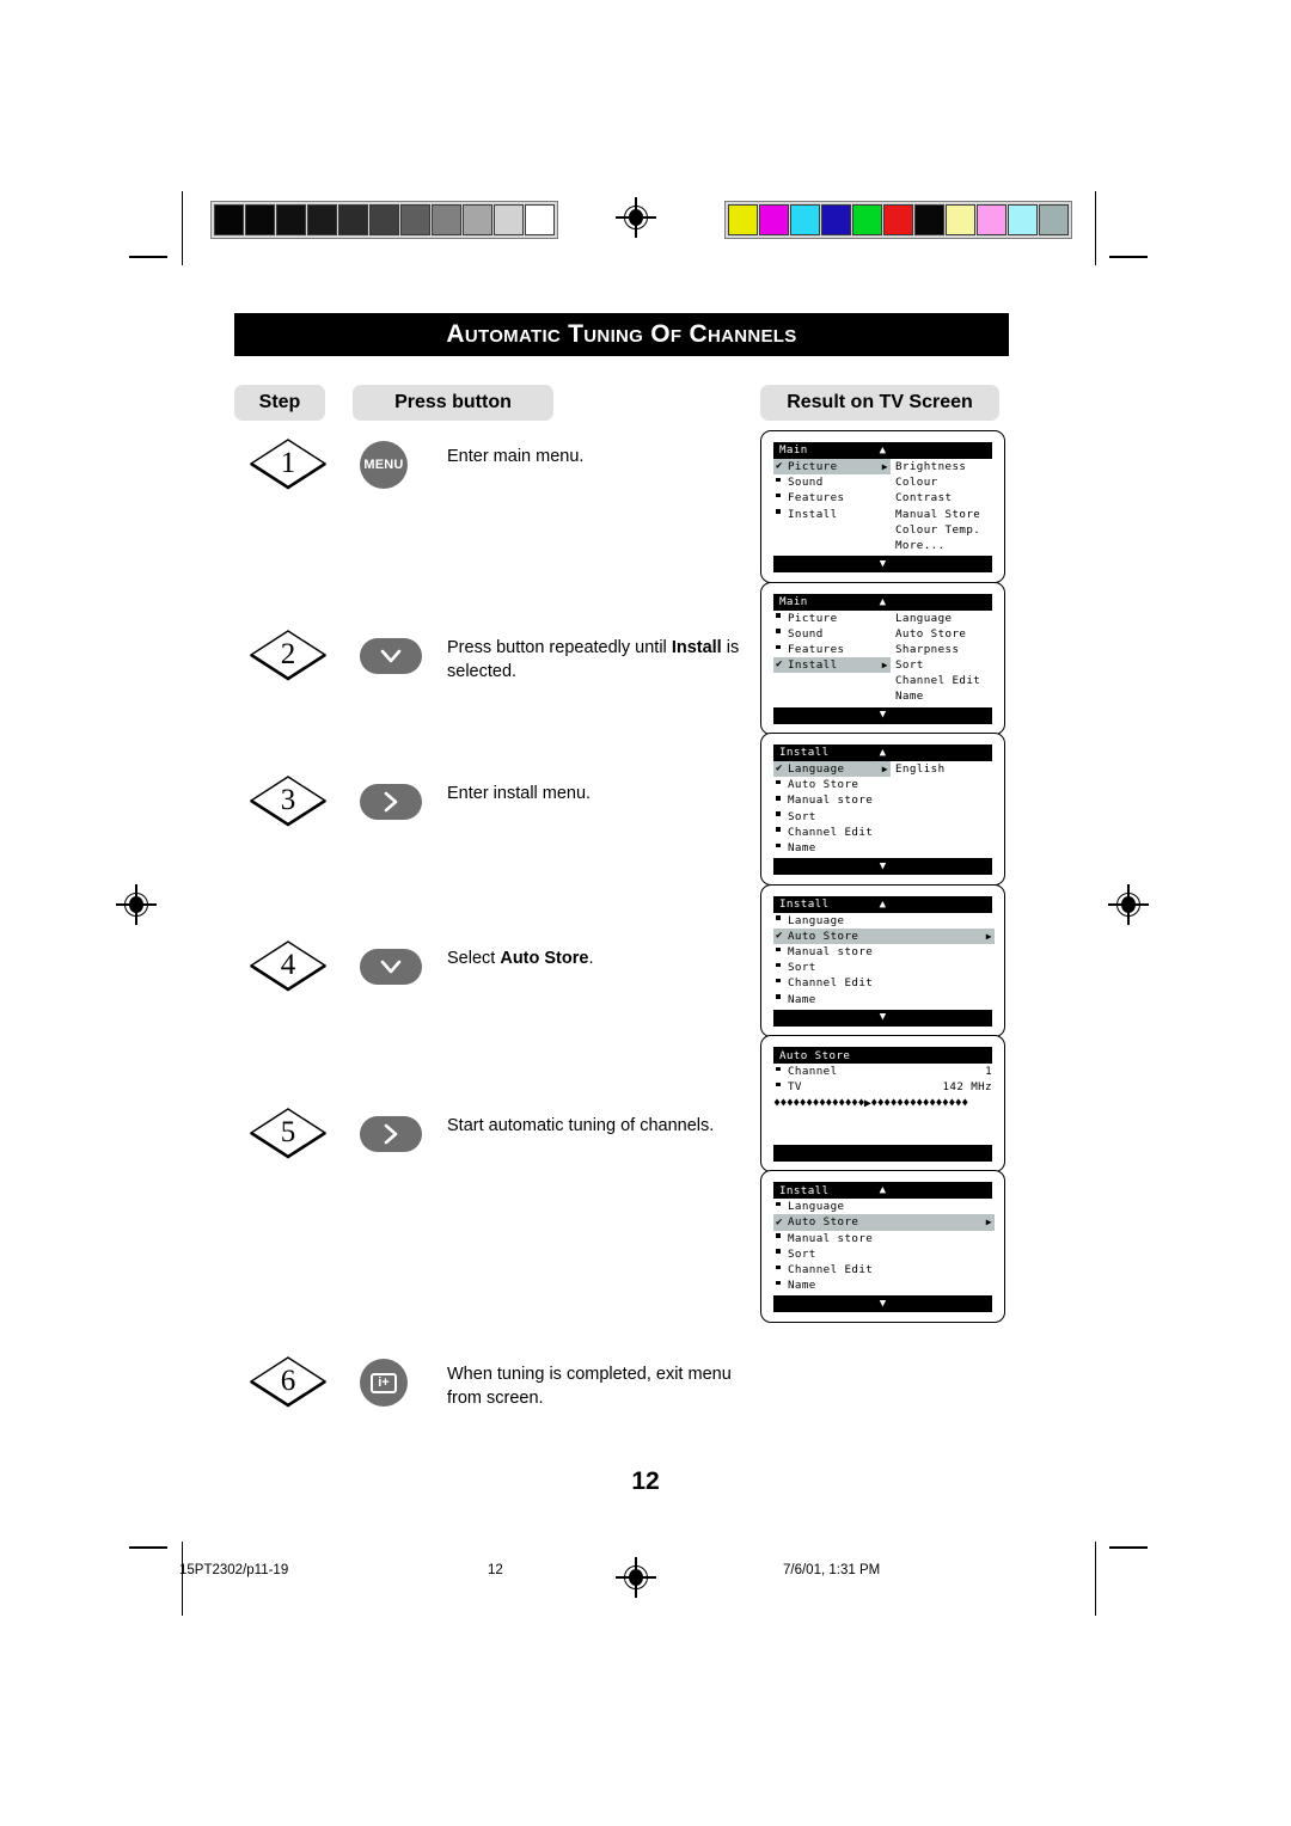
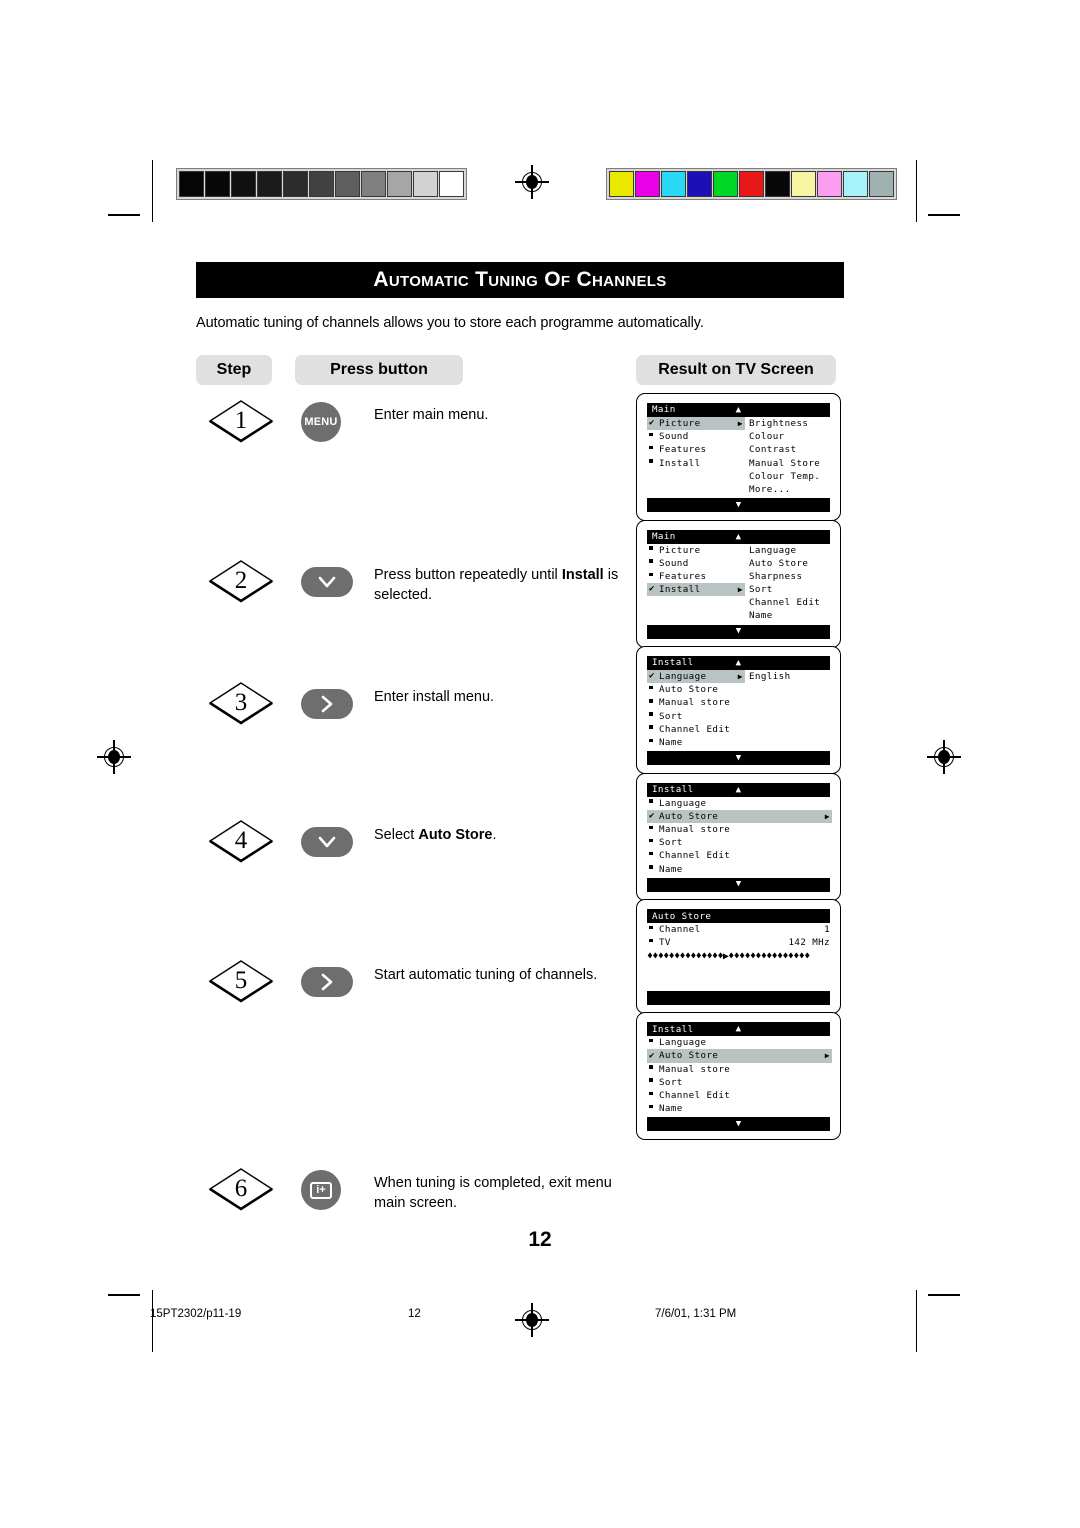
  Automatic Tuning Of Channels
+ Automatic tuning of channels allows you to store each programme automatically.
  Step
  Press button
  Result on TV Screen
  1
  MENU
  Enter main menu.
  2
  Press button repeatedly until Install is selected.
  3
  Enter install menu.
  4
  Select Auto Store.
  5
  Start automatic tuning of channels.
  6
  i+
- When tuning is completed, exit menu from screen.
+ When tuning is completed, exit menu main screen.
  Main
  ▲
  ✔
  Picture
  ▶
  Sound
  Features
  Install
  Brightness
  Colour
  Contrast
  Manual Store
  Colour Temp.
  More...
  ▼
  Main
  ▲
  Picture
  Sound
  Features
  ✔
  Install
  ▶
  Language
  Auto Store
  Sharpness
  Sort
  Channel Edit
  Name
  ▼
  Install
  ▲
  ✔
  Language
  ▶
  Auto Store
  Manual store
  Sort
  Channel Edit
  Name
  English
  ▼
  Install
  ▲
  Language
  ✔
  Auto Store
  ▶
  Manual store
  Sort
  Channel Edit
  Name
  ▼
  Auto Store
  Channel
  1
  TV
  142 MHz
  ♦♦♦♦♦♦♦♦♦♦♦♦♦♦▶♦♦♦♦♦♦♦♦♦♦♦♦♦♦♦
  Install
  ▲
  Language
  ✔
  Auto Store
  ▶
  Manual store
  Sort
  Channel Edit
  Name
  ▼
  12
  15PT2302/p11-19
  12
  7/6/01, 1:31 PM
